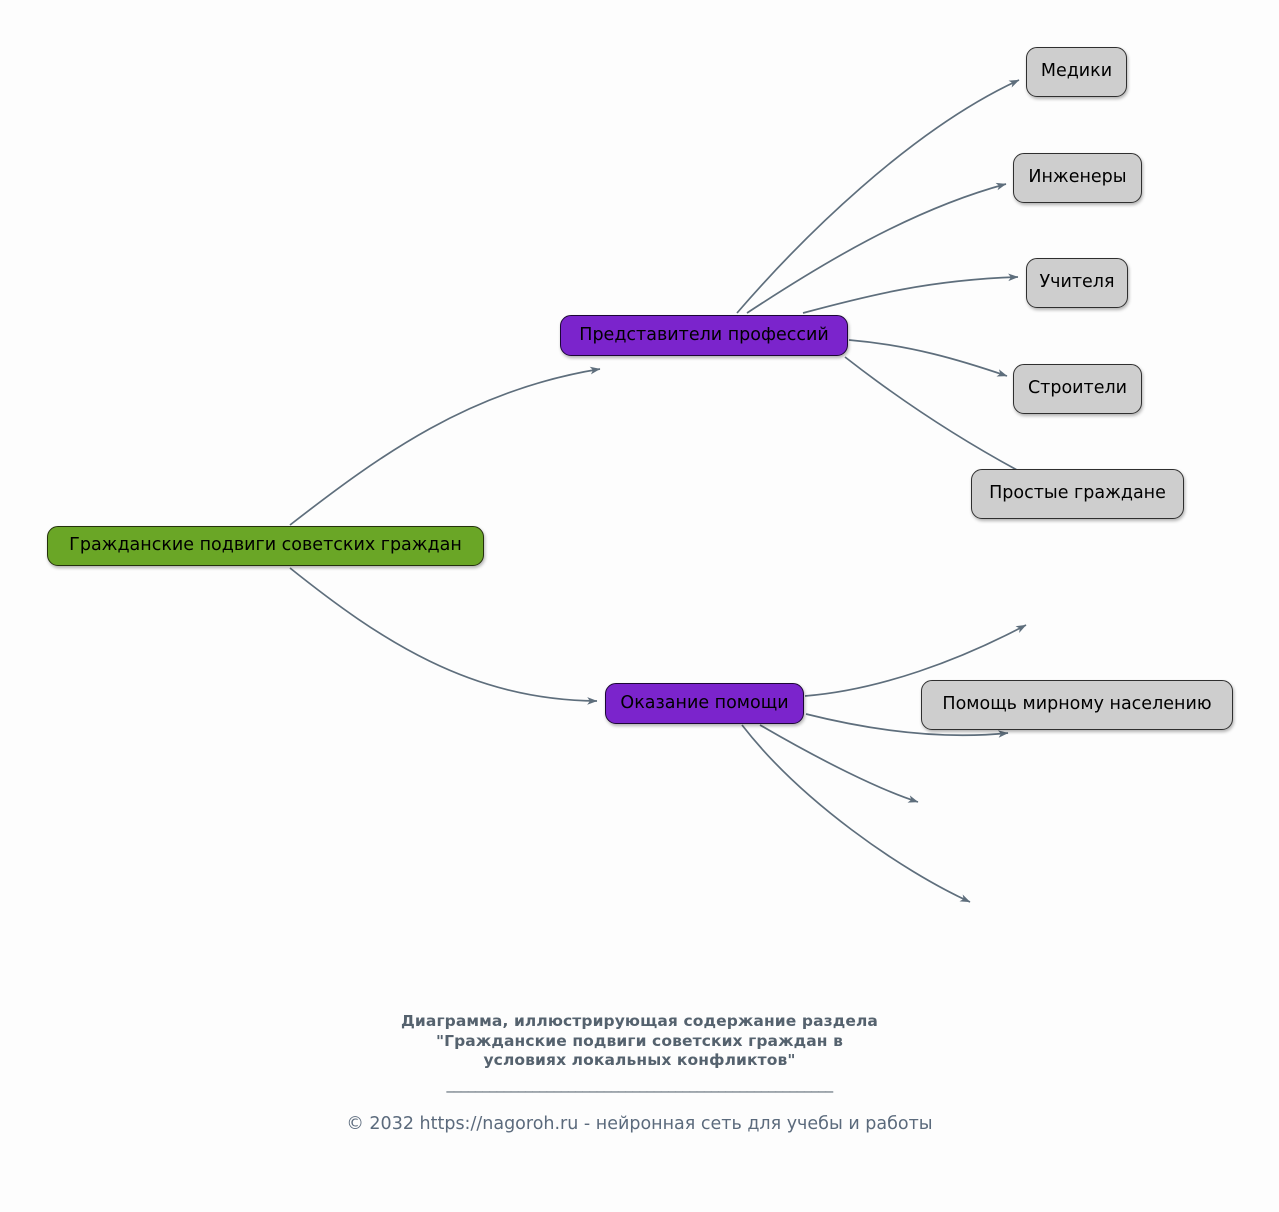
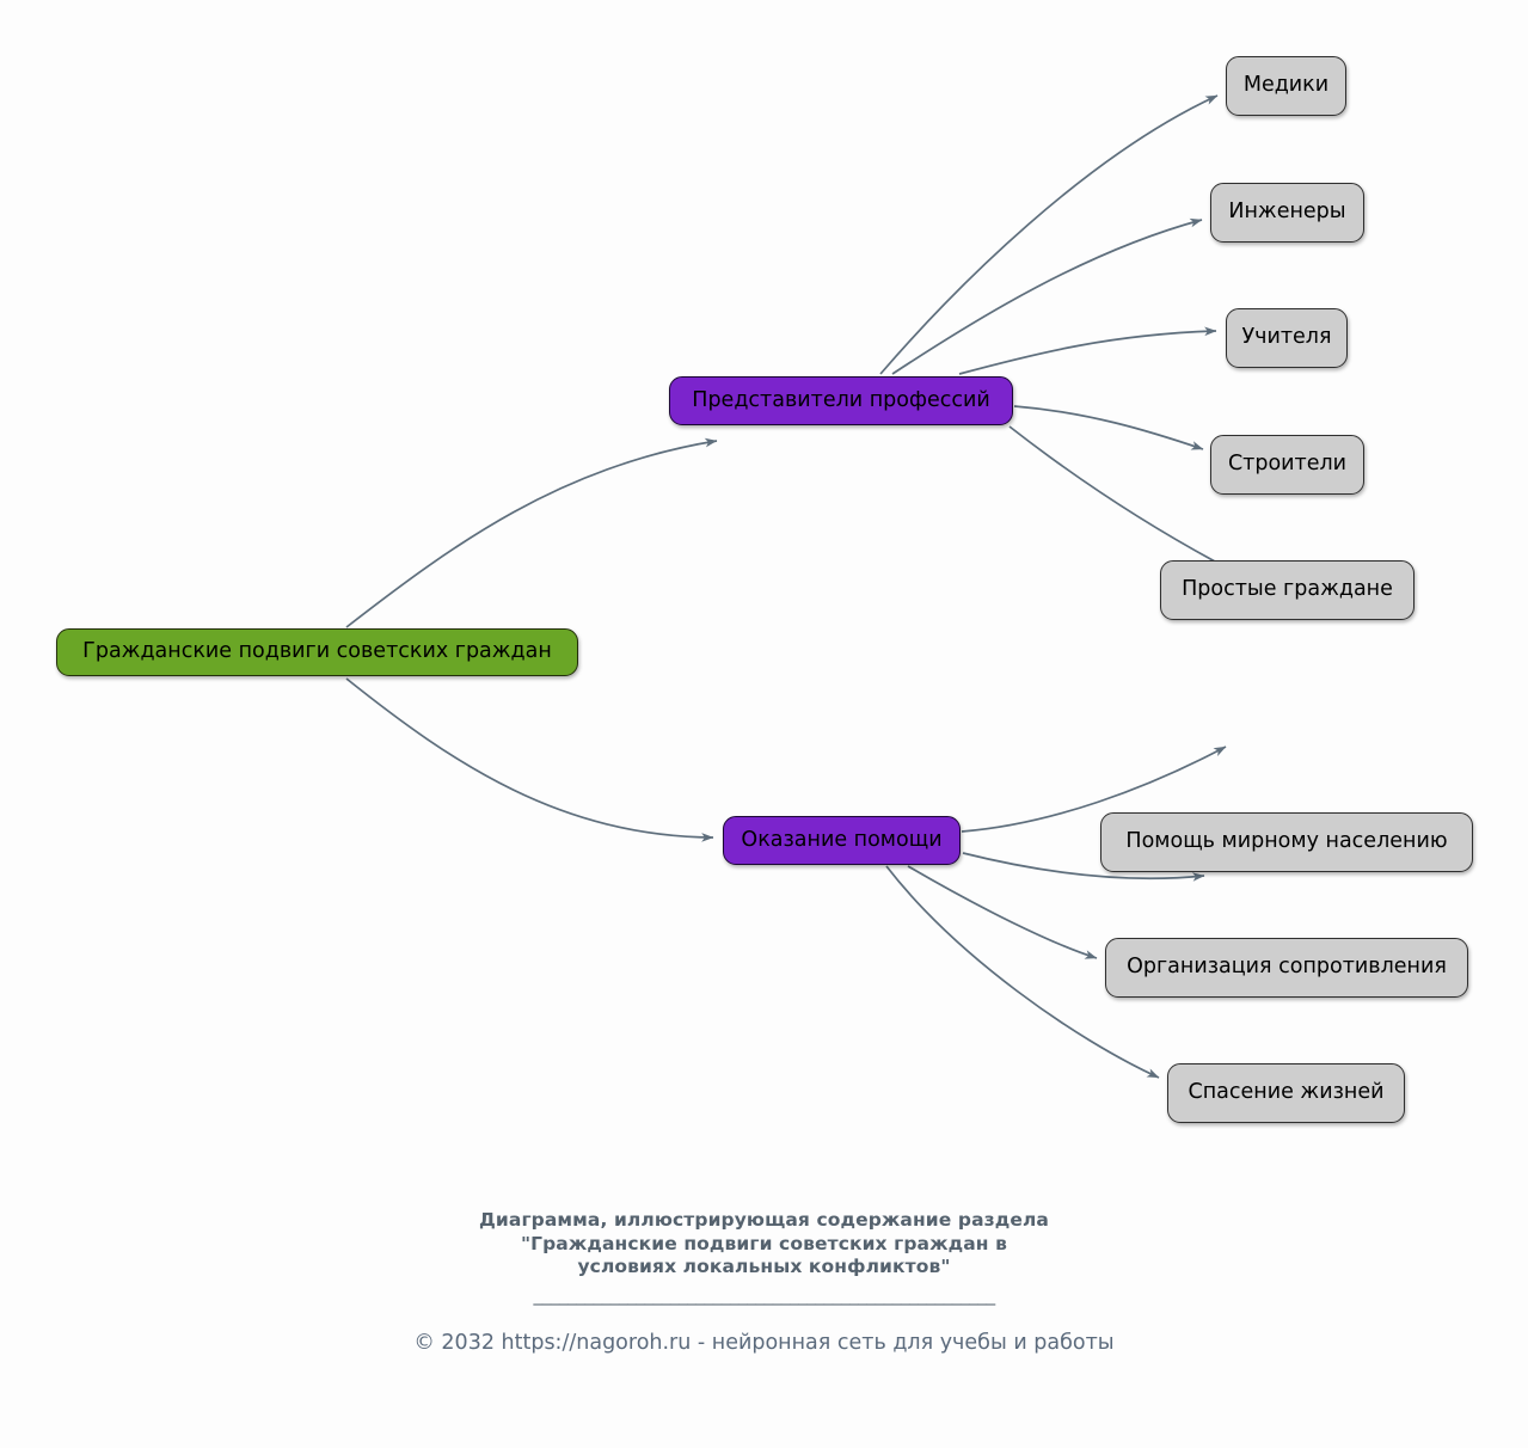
  Гражданские подвиги советских граждан
  Представители профессий
  Оказание помощи
  Медики
  Инженеры
  Учителя
  Строители
  Простые граждане
  Помощь мирному населению
+ Организация сопротивления
+ Спасение жизней
  Диаграмма, иллюстрирующая содержание раздела
  "Гражданские подвиги советских граждан в
  условиях локальных конфликтов"
  ______________________________________________________
  © 2032 https://nagoroh.ru - нейронная сеть для учебы и работы
